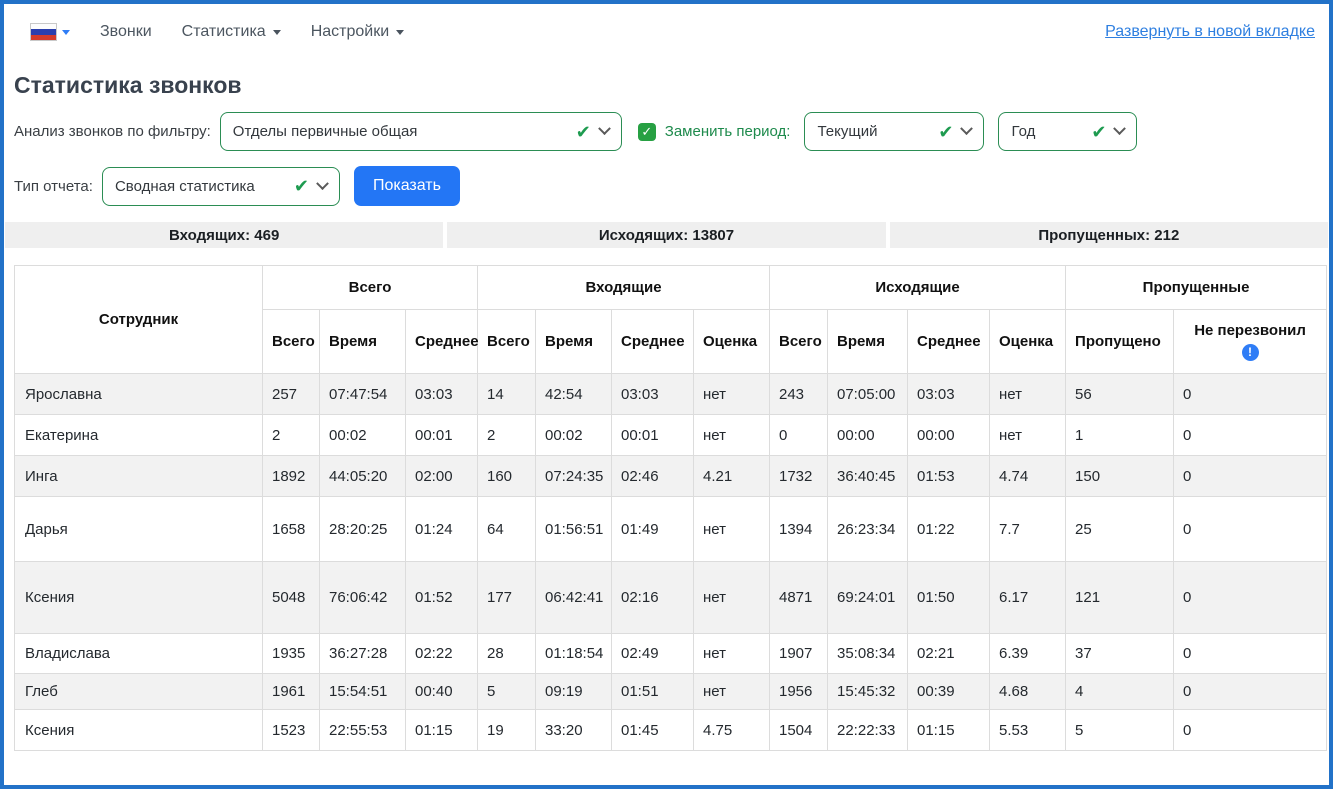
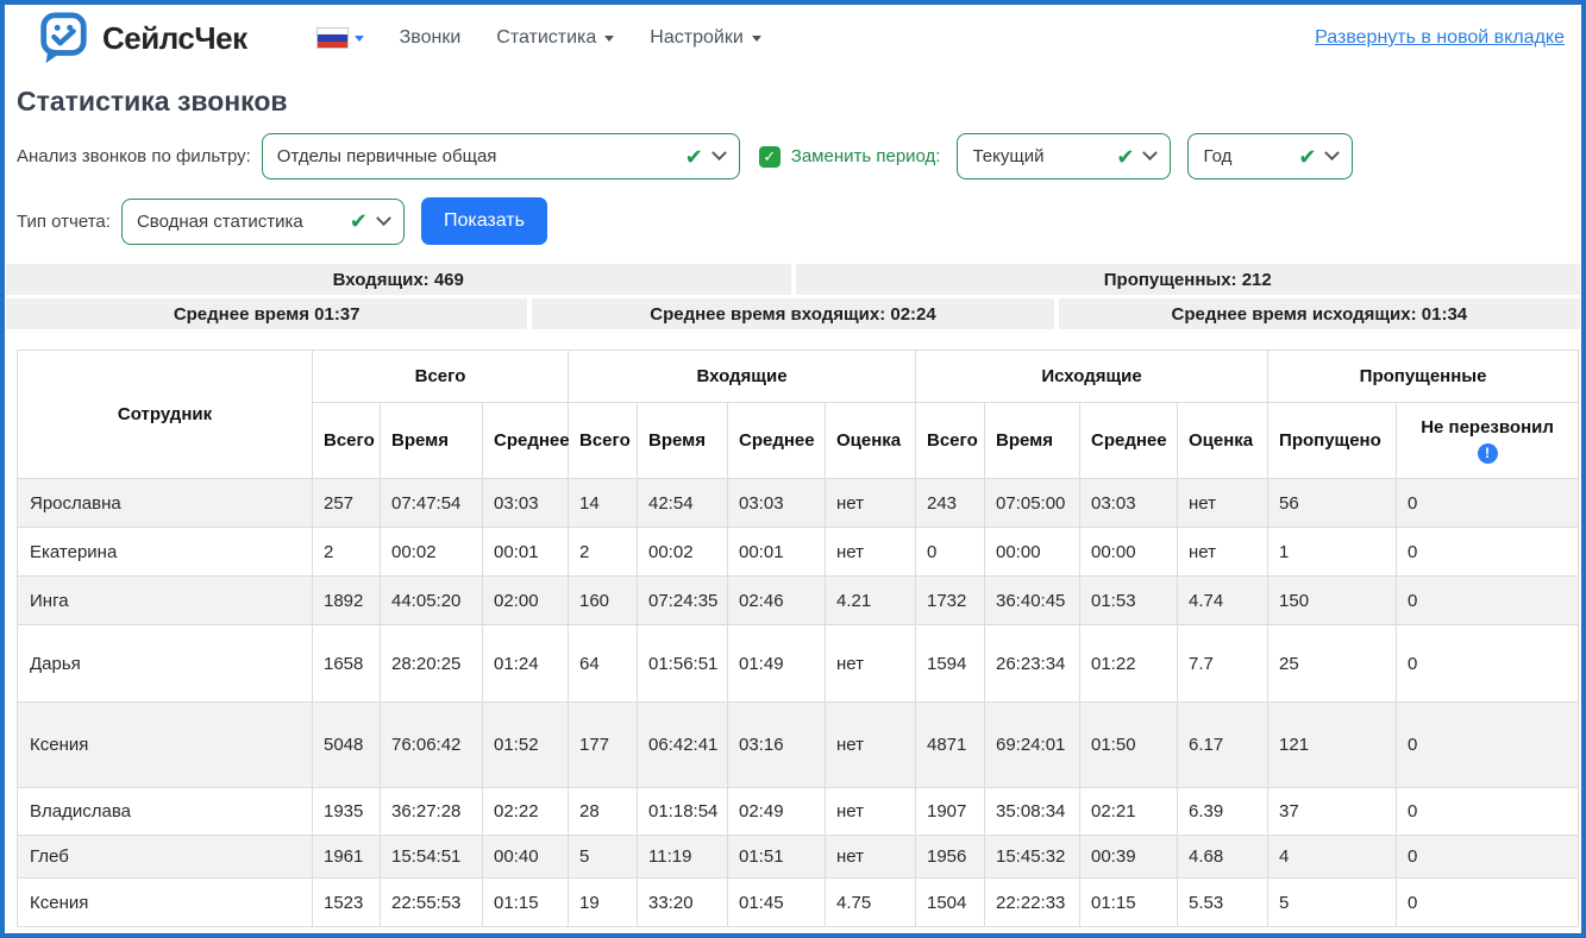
+ СейлсЧек
  Звонки
  Статистика
  Настройки
  Развернуть в новой вкладке
  Статистика звонков
  Анализ звонков по фильтру:
  Отделы первичные общая
  ✔
  ✓
  Заменить период:
  Текущий
  ✔
  Год
  ✔
  Тип отчета:
  Сводная статистика
  ✔
  Показать
  Входящих: 469
- Исходящих: 13807
  Пропущенных: 212
+ Среднее время 01:37
+ Среднее время входящих: 02:24
+ Среднее время исходящих: 01:34
  Сотрудник	Всего	Входящие	Исходящие	Пропущенные
  Всего	Время	Среднее	Всего	Время	Среднее	Оценка	Всего	Время	Среднее	Оценка	Пропущено	Не перезвонил!
  Ярославна	257	07:47:54	03:03	14	42:54	03:03	нет	243	07:05:00	03:03	нет	56	0
  Екатерина	2	00:02	00:01	2	00:02	00:01	нет	0	00:00	00:00	нет	1	0
  Инга	1892	44:05:20	02:00	160	07:24:35	02:46	4.21	1732	36:40:45	01:53	4.74	150	0
- Дарья	1658	28:20:25	01:24	64	01:56:51	01:49	нет	1394	26:23:34	01:22	7.7	25	0
+ Дарья	1658	28:20:25	01:24	64	01:56:51	01:49	нет	1594	26:23:34	01:22	7.7	25	0
- Ксения	5048	76:06:42	01:52	177	06:42:41	02:16	нет	4871	69:24:01	01:50	6.17	121	0
+ Ксения	5048	76:06:42	01:52	177	06:42:41	03:16	нет	4871	69:24:01	01:50	6.17	121	0
  Владислава	1935	36:27:28	02:22	28	01:18:54	02:49	нет	1907	35:08:34	02:21	6.39	37	0
- Глеб	1961	15:54:51	00:40	5	09:19	01:51	нет	1956	15:45:32	00:39	4.68	4	0
+ Глеб	1961	15:54:51	00:40	5	11:19	01:51	нет	1956	15:45:32	00:39	4.68	4	0
  Ксения	1523	22:55:53	01:15	19	33:20	01:45	4.75	1504	22:22:33	01:15	5.53	5	0
